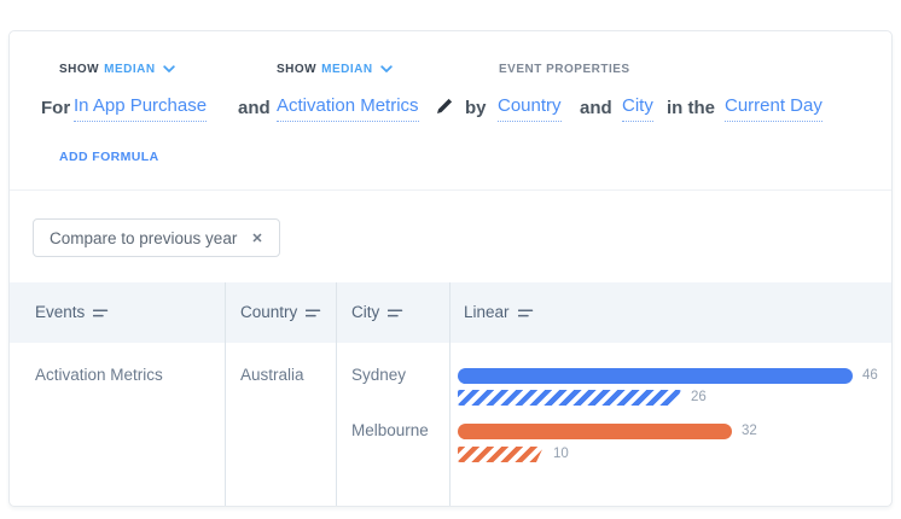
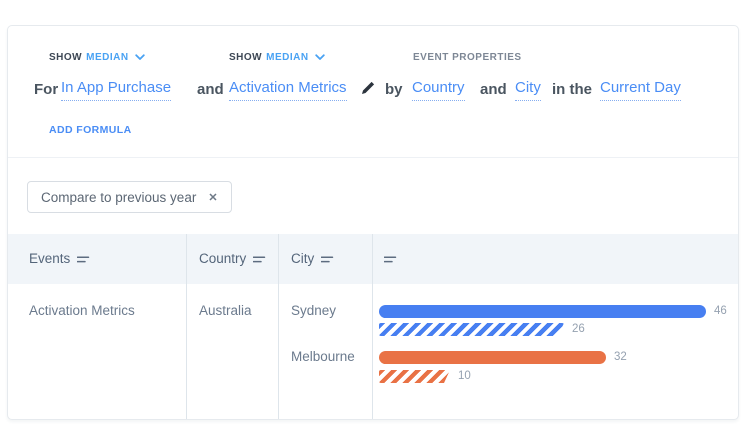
  SHOW
  MEDIAN
  SHOW
  MEDIAN
  EVENT PROPERTIES
  For
  In App Purchase
  and
  Activation Metrics
  by
  Country
  and
  City
  in the
  Current Day
  ADD FORMULA
  Compare to previous year
  ✕
  Events
  Country
  City
- Linear
  Activation Metrics
  Australia
  Sydney
  Melbourne
  46
  26
  32
  10
